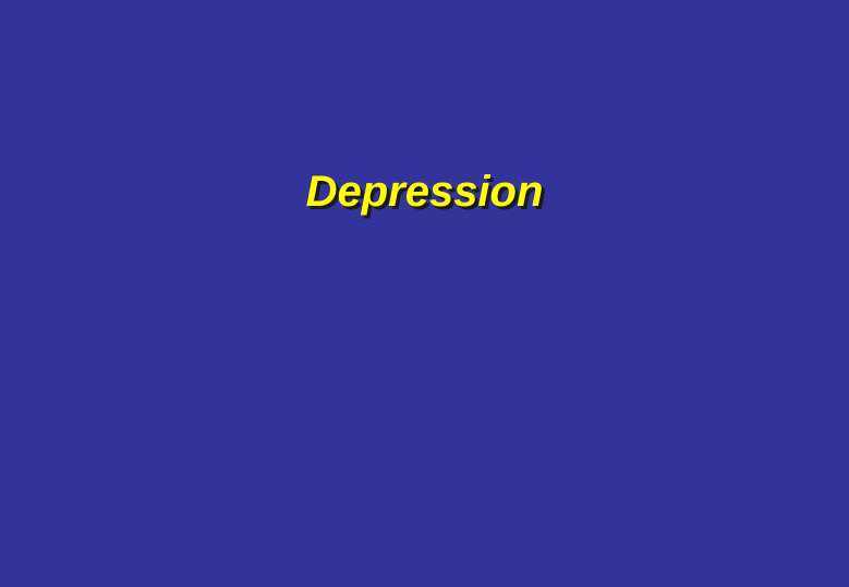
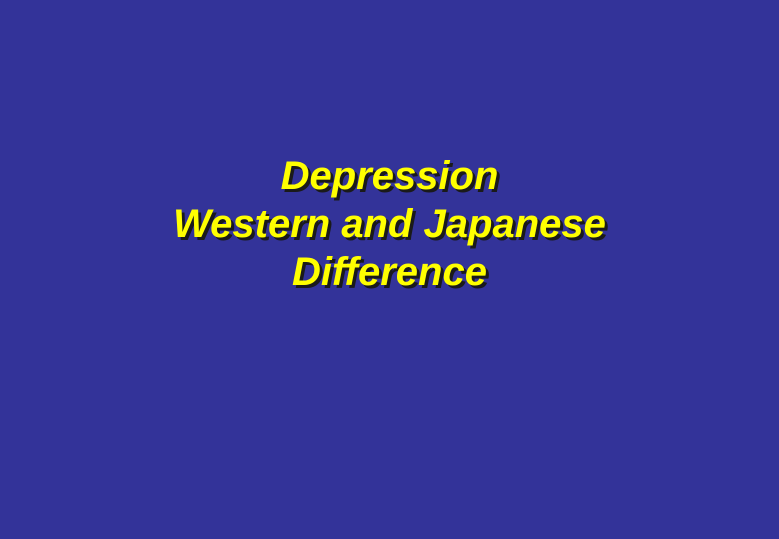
  Depression
+ Western and Japanese
+ Difference
